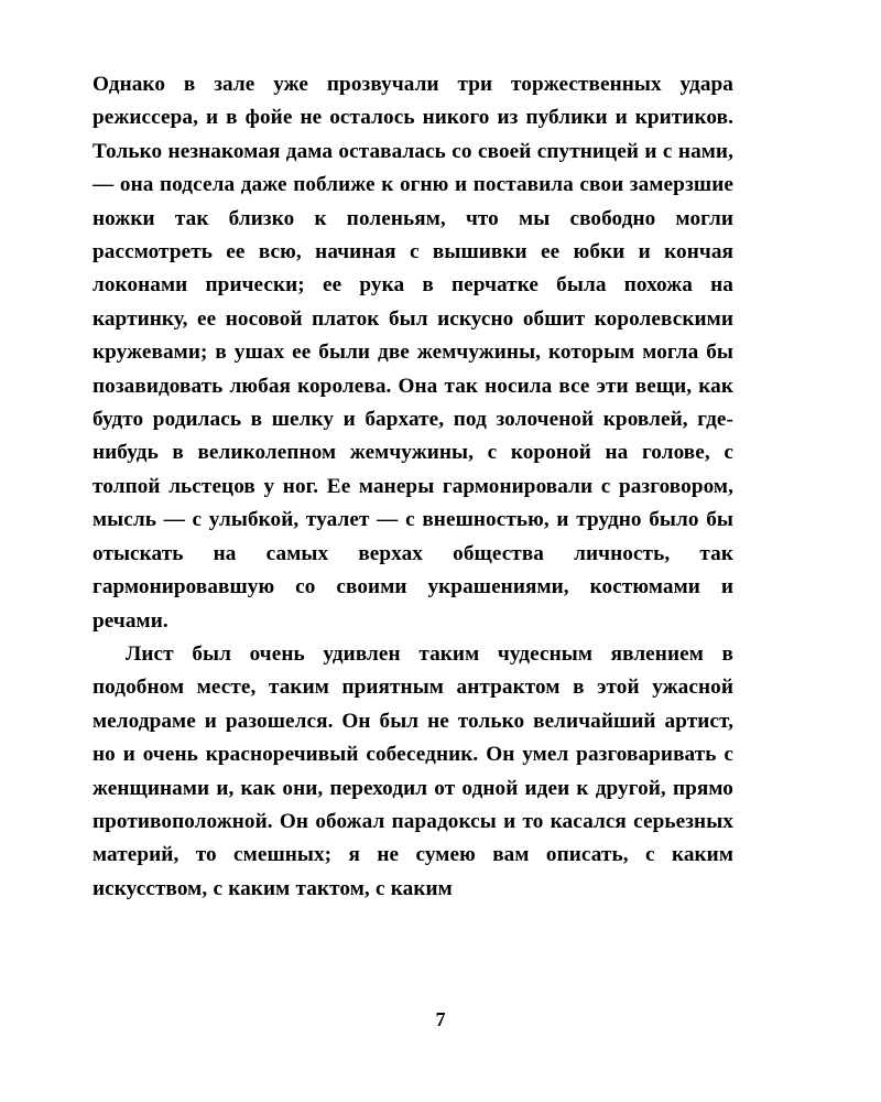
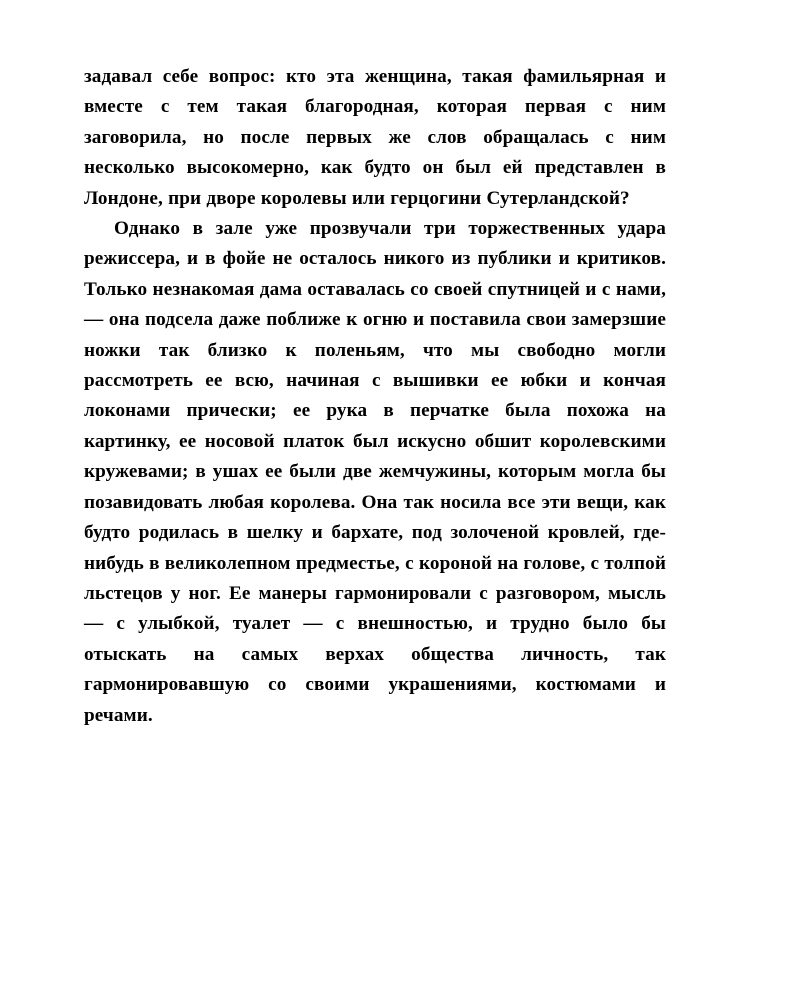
+ задавал себе вопрос: кто эта женщина, такая фамильярная и вместе с тем такая благородная, которая первая с ним заговорила, но после первых же слов обращалась с ним несколько высокомерно, как будто он был ей представлен в Лондоне, при дворе королевы или герцогини Сутерландской?
- Однако в зале уже прозвучали три торжественных удара режиссера, и в фойе не осталось никого из публики и критиков. Только незнакомая дама оставалась со своей спутницей и с нами, — она подсела даже поближе к огню и поставила свои замерзшие ножки так близко к поленьям, что мы свободно могли рассмотреть ее всю, начиная с вышивки ее юбки и кончая локонами прически; ее рука в перчатке была похожа на картинку, ее носовой платок был искусно обшит королевскими кружевами; в ушах ее были две жемчужины, которым могла бы позавидовать любая королева. Она так носила все эти вещи, как будто родилась в шелку и бархате, под золоченой кровлей, где-нибудь в великолепном жемчужины, с короной на голове, с толпой льстецов у ног. Ее манеры гармонировали с разговором, мысль — с улыбкой, туалет — с внешностью, и трудно было бы отыскать на самых верхах общества личность, так гармонировавшую со своими украшениями, костюмами и речами.
+ Однако в зале уже прозвучали три торжественных удара режиссера, и в фойе не осталось никого из публики и критиков. Только незнакомая дама оставалась со своей спутницей и с нами, — она подсела даже поближе к огню и поставила свои замерзшие ножки так близко к поленьям, что мы свободно могли рассмотреть ее всю, начиная с вышивки ее юбки и кончая локонами прически; ее рука в перчатке была похожа на картинку, ее носовой платок был искусно обшит королевскими кружевами; в ушах ее были две жемчужины, которым могла бы позавидовать любая королева. Она так носила все эти вещи, как будто родилась в шелку и бархате, под золоченой кровлей, где-нибудь в великолепном предместье, с короной на голове, с толпой льстецов у ног. Ее манеры гармонировали с разговором, мысль — с улыбкой, туалет — с внешностью, и трудно было бы отыскать на самых верхах общества личность, так гармонировавшую со своими украшениями, костюмами и речами.
- Лист был очень удивлен таким чудесным явлением в подобном месте, таким приятным антрактом в этой ужасной мелодраме и разошелся. Он был не только величайший артист, но и очень красноречивый собеседник. Он умел разговаривать с женщинами и, как они, переходил от одной идеи к другой, прямо противоположной. Он обожал парадоксы и то касался серьезных материй, то смешных; я не сумею вам описать, с каким искусством, с каким тактом, с каким
- 7
